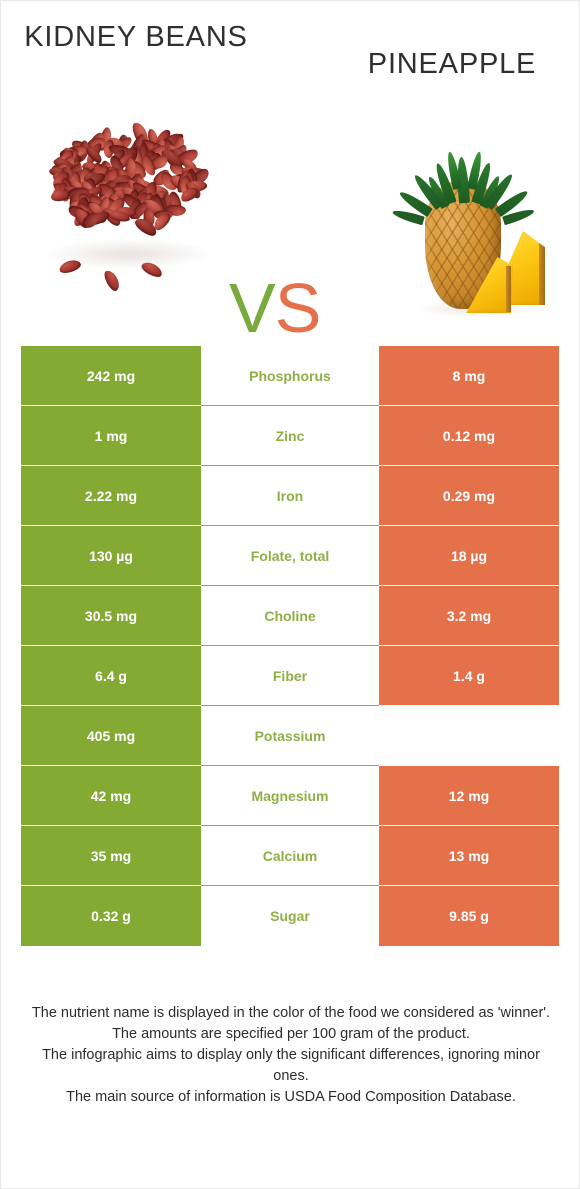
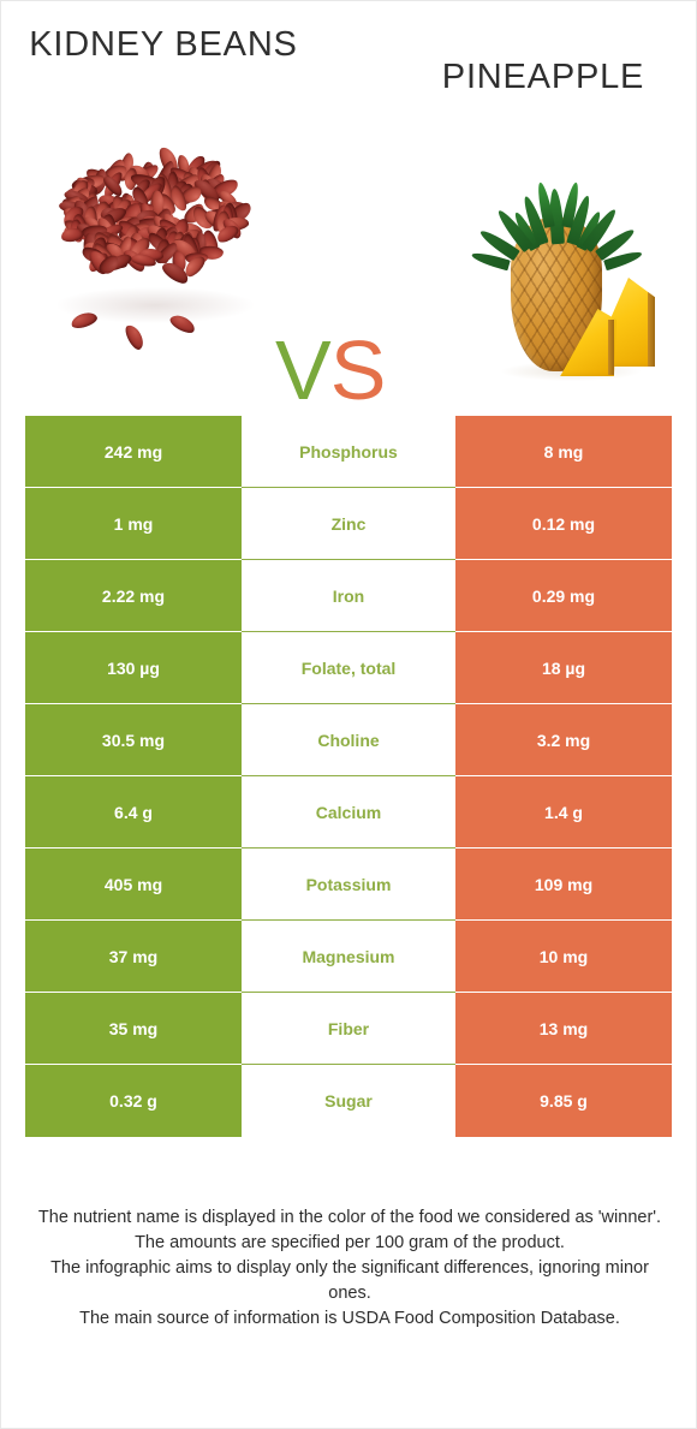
  KIDNEY BEANS
  PINEAPPLE
  VS
  242 mg
  Phosphorus
  8 mg
  1 mg
  Zinc
  0.12 mg
  2.22 mg
  Iron
  0.29 mg
  130 µg
  Folate, total
  18 µg
  30.5 mg
  Choline
  3.2 mg
  6.4 g
- Fiber
+ Calcium
  1.4 g
  405 mg
  Potassium
+ 109 mg
- 42 mg
+ 37 mg
  Magnesium
- 12 mg
+ 10 mg
  35 mg
- Calcium
+ Fiber
  13 mg
  0.32 g
  Sugar
  9.85 g
  The nutrient name is displayed in the color of the food we considered as 'winner'.
  The amounts are specified per 100 gram of the product.
  The infographic aims to display only the significant differences, ignoring minor ones.
  The main source of information is USDA Food Composition Database.
